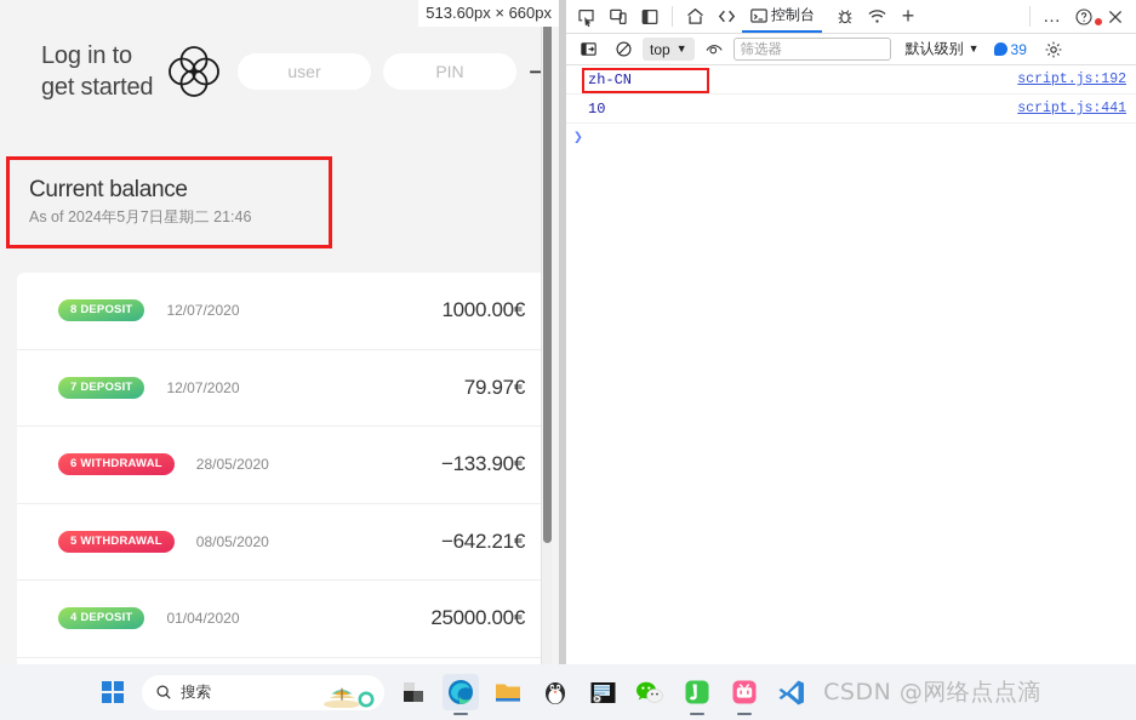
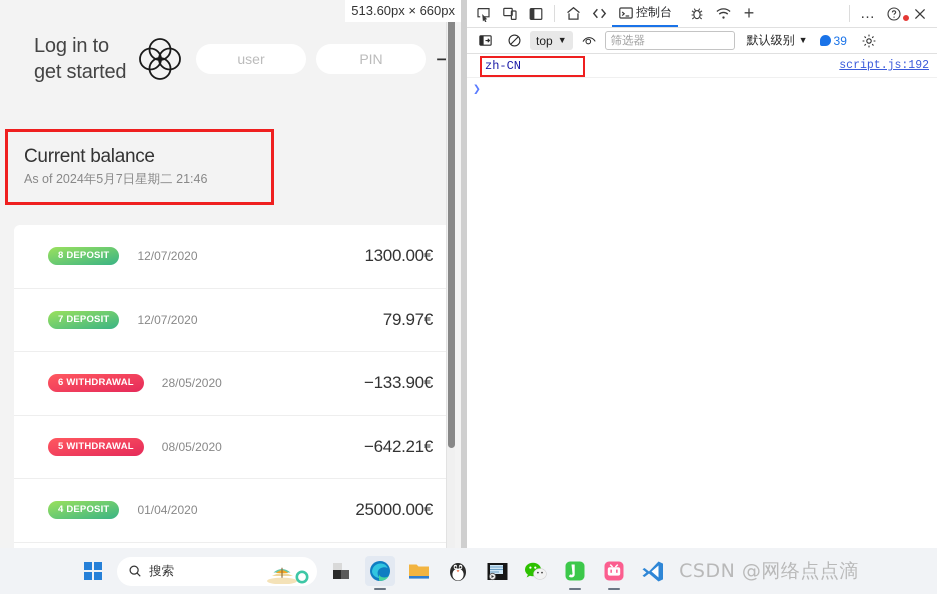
  Log in to get started
  user
  PIN
  →
  Current balance
  As of 2024年5月7日星期二 21:46
  8 DEPOSIT
  12/07/2020
- 1000.00€
+ 1300.00€
  7 DEPOSIT
  12/07/2020
  79.97€
  6 WITHDRAWAL
  28/05/2020
  −133.90€
  5 WITHDRAWAL
  08/05/2020
  −642.21€
  4 DEPOSIT
  01/04/2020
  25000.00€
  513.60px × 660px
  控制台
  +
  …
  top
  ▼
  筛选器
  默认级别
  ▼
  39
  zh-CN
  script.js:192
- 10
- script.js:441
  ❯
  搜索
  CSDN @网络点点滴
